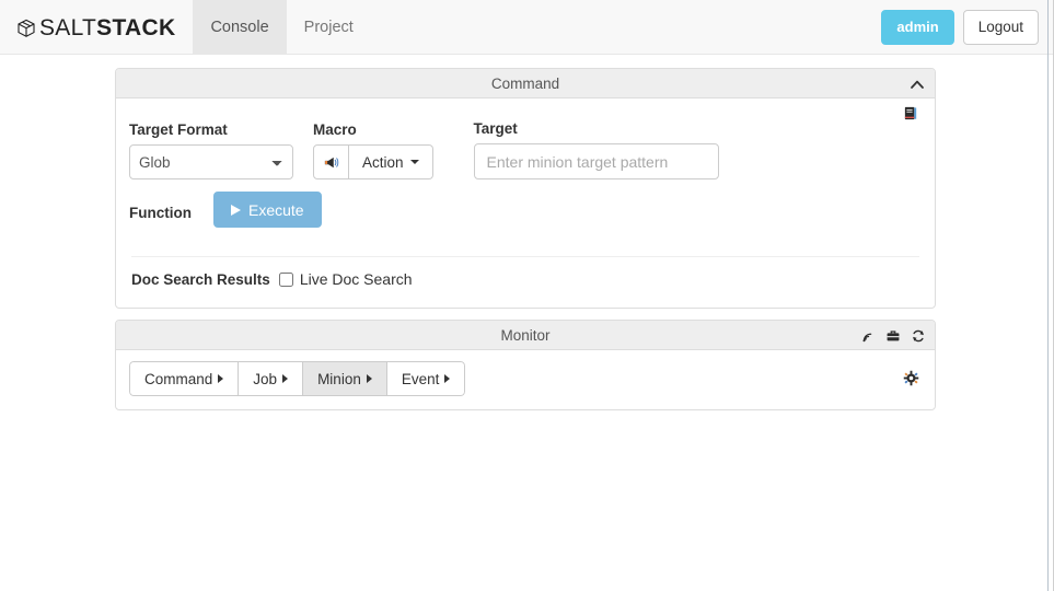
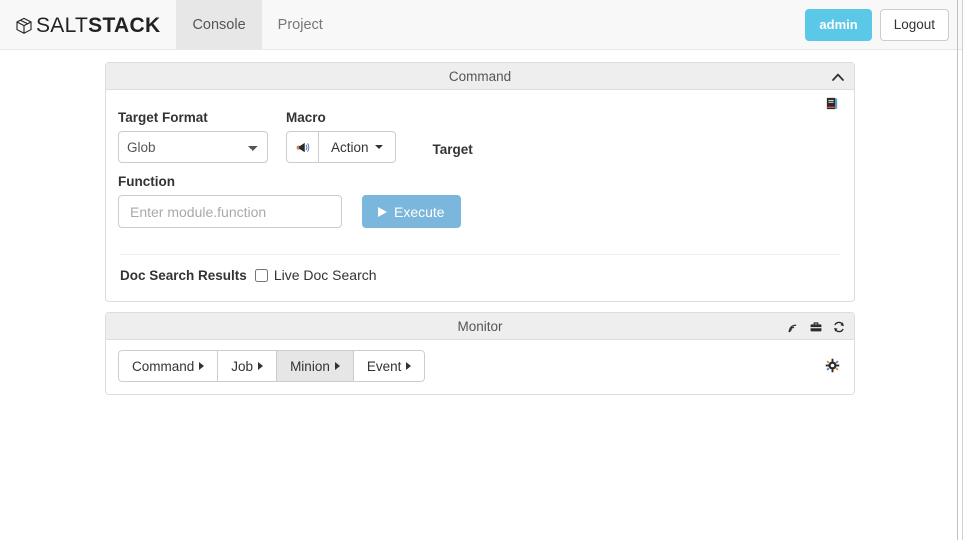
  SALTSTACK
  Console
  Project
  admin
  Logout
  Command
  Target Format
  Glob
  Macro
  Action
  Target
- Enter minion target pattern
  Function
+ Enter module.function
  Execute
  Doc Search Results
  Live Doc Search
  Monitor
  Command
  Job
  Minion
  Event
